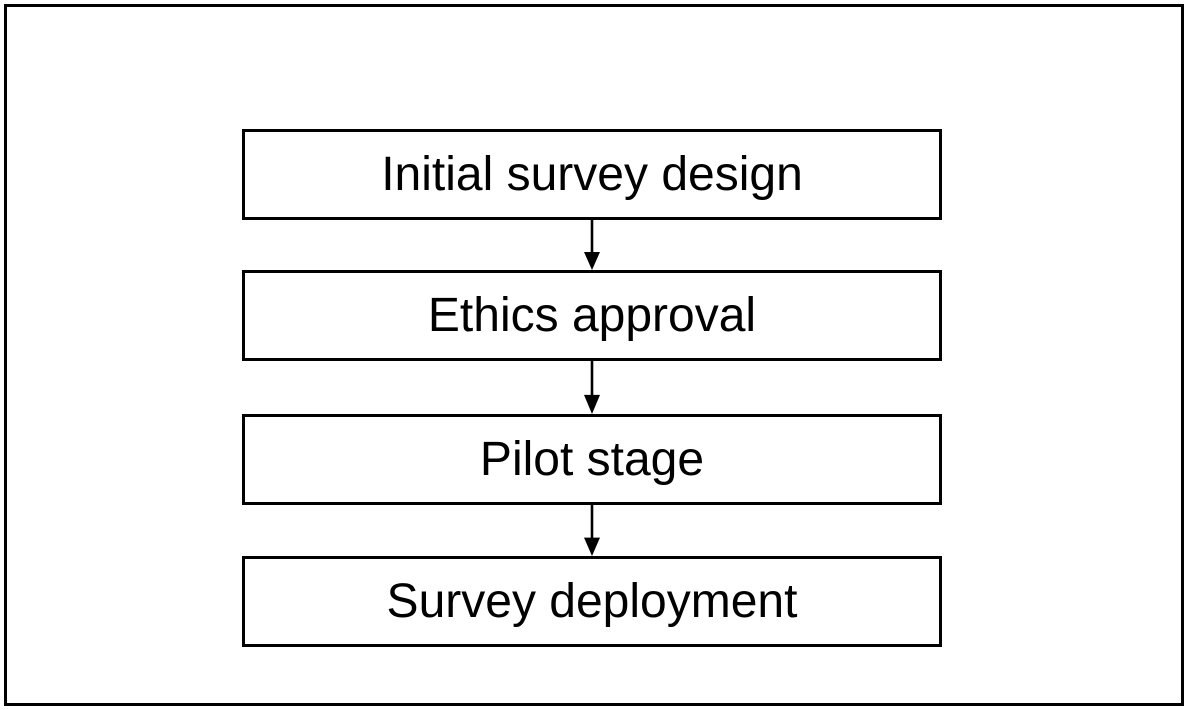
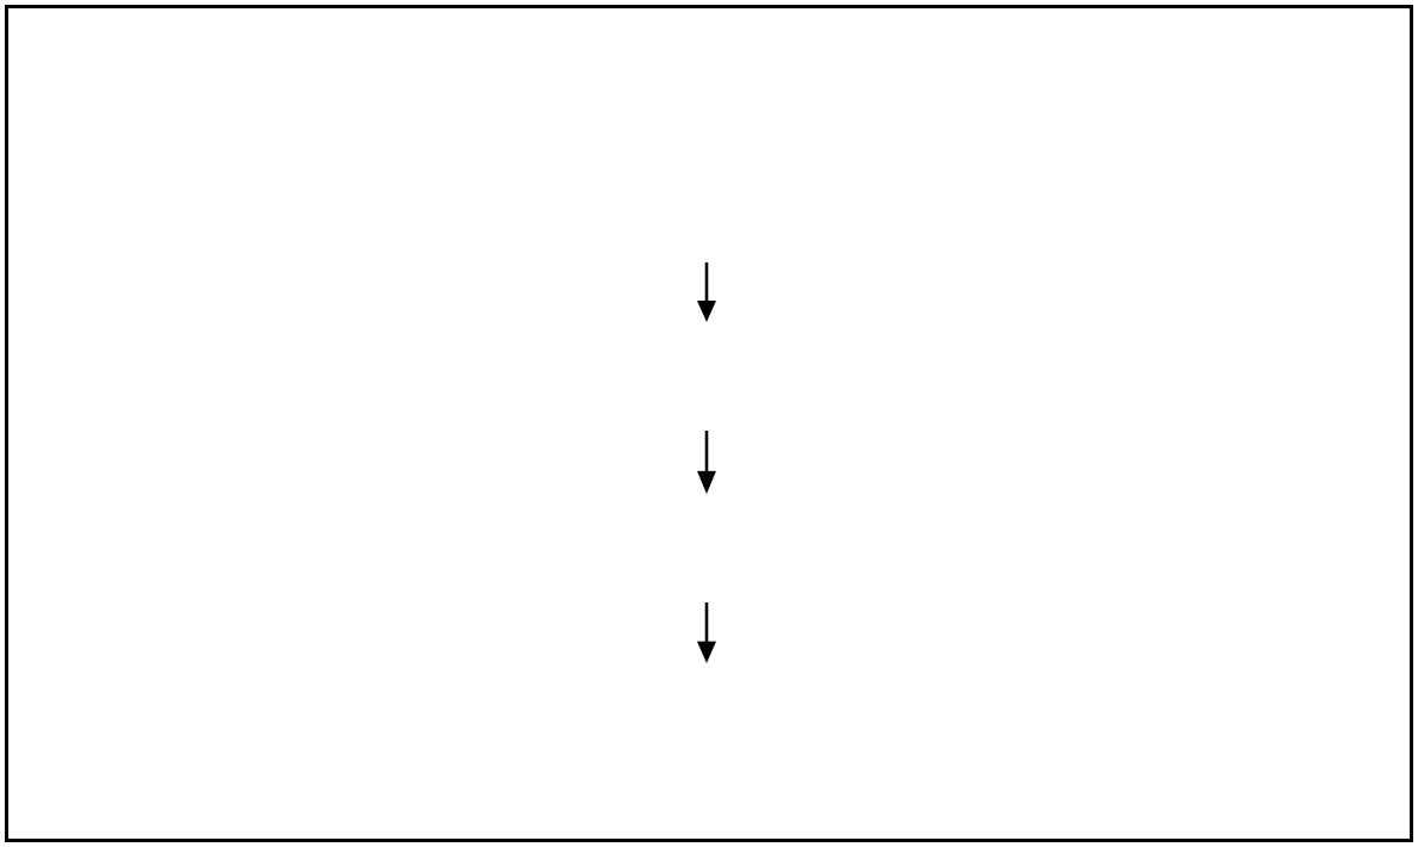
- Initial survey design
- Ethics approval
- Pilot stage
- Survey deployment
